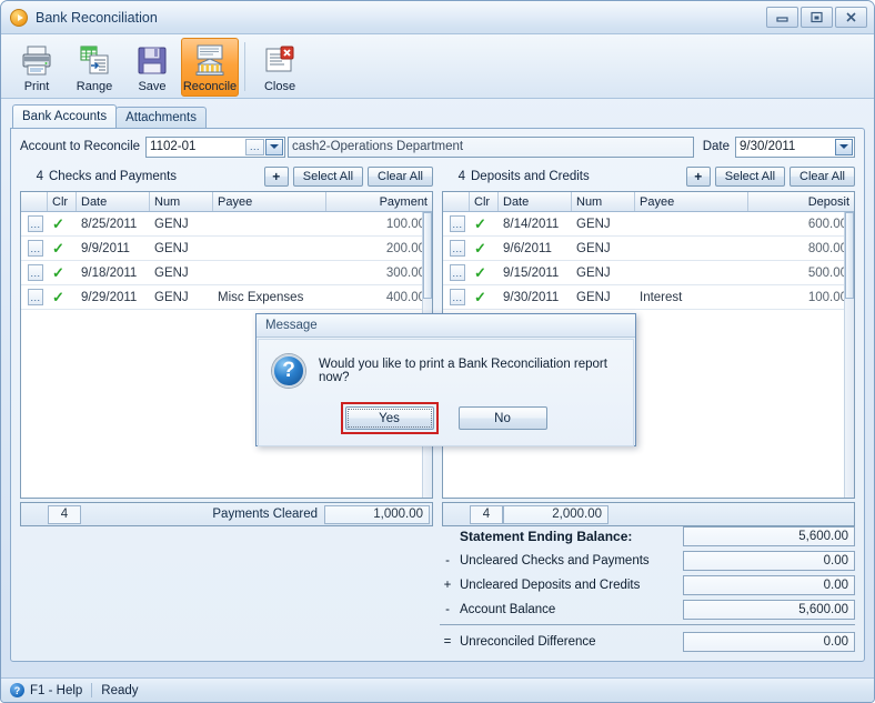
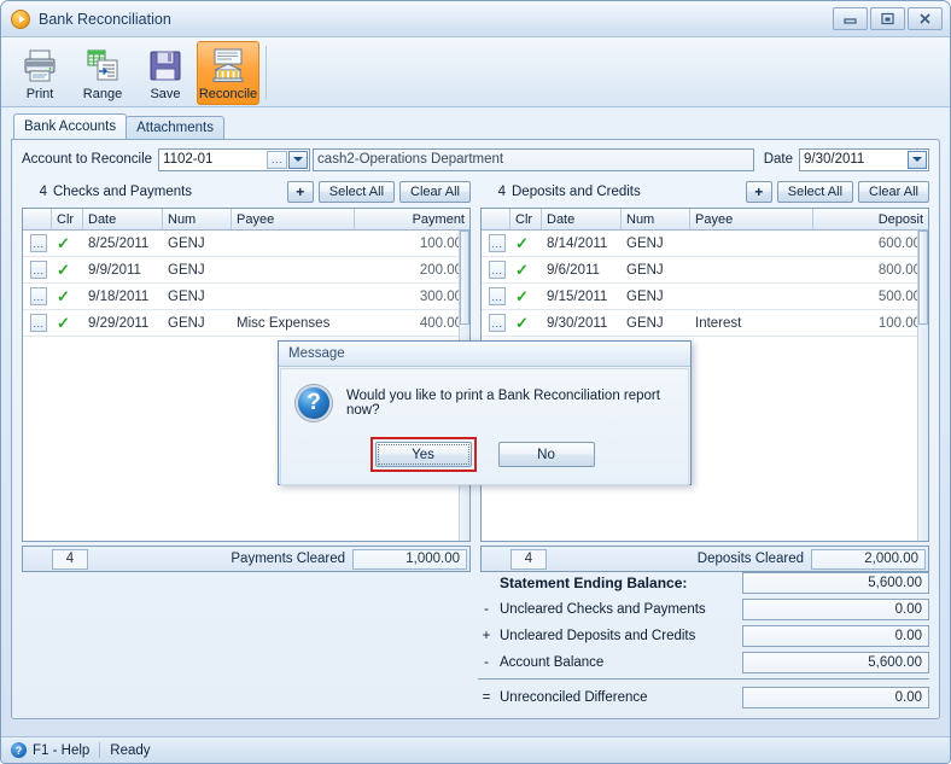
  Bank Reconciliation
  Print
  Range
  Save
  Reconcile
- Close
  Bank Accounts
  Attachments
  Account to Reconcile
  1102-01
  ...
  cash2-Operations Department
  Date
  9/30/2011
  4
  Checks and Payments
  +
  Select All
  Clear All
  Clr
  Date
  Num
  Payee
  Payment
  ...
  ✓
  8/25/2011
  GENJ
  100.0
  ...
  ✓
  9/9/2011
  GENJ
  200.0
  ...
  ✓
  9/18/2011
  GENJ
  300.0
  ...
  ✓
  9/29/2011
  GENJ
  Misc Expenses
  400.0
  4
  Payments Cleared
  1,000.00
  4
  Deposits and Credits
  +
  Select All
  Clear All
  Clr
  Date
  Num
  Payee
  Deposit
  ...
  ✓
  8/14/2011
  GENJ
  600.0
  ...
  ✓
  9/6/2011
  GENJ
  800.0
  ...
  ✓
  9/15/2011
  GENJ
  500.0
  ...
  ✓
  9/30/2011
  GENJ
  Interest
  100.0
  4
+ Deposits Cleared
  2,000.00
  Statement Ending Balance:
  5,600.00
  -
  Uncleared Checks and Payments
  0.00
  +
  Uncleared Deposits and Credits
  0.00
  -
  Account Balance
  5,600.00
  =
  Unreconciled Difference
  0.00
  ?
  F1 - Help
  Ready
  Message
  ?
  Would you like to print a Bank Reconciliation report now?
  Yes
  No
